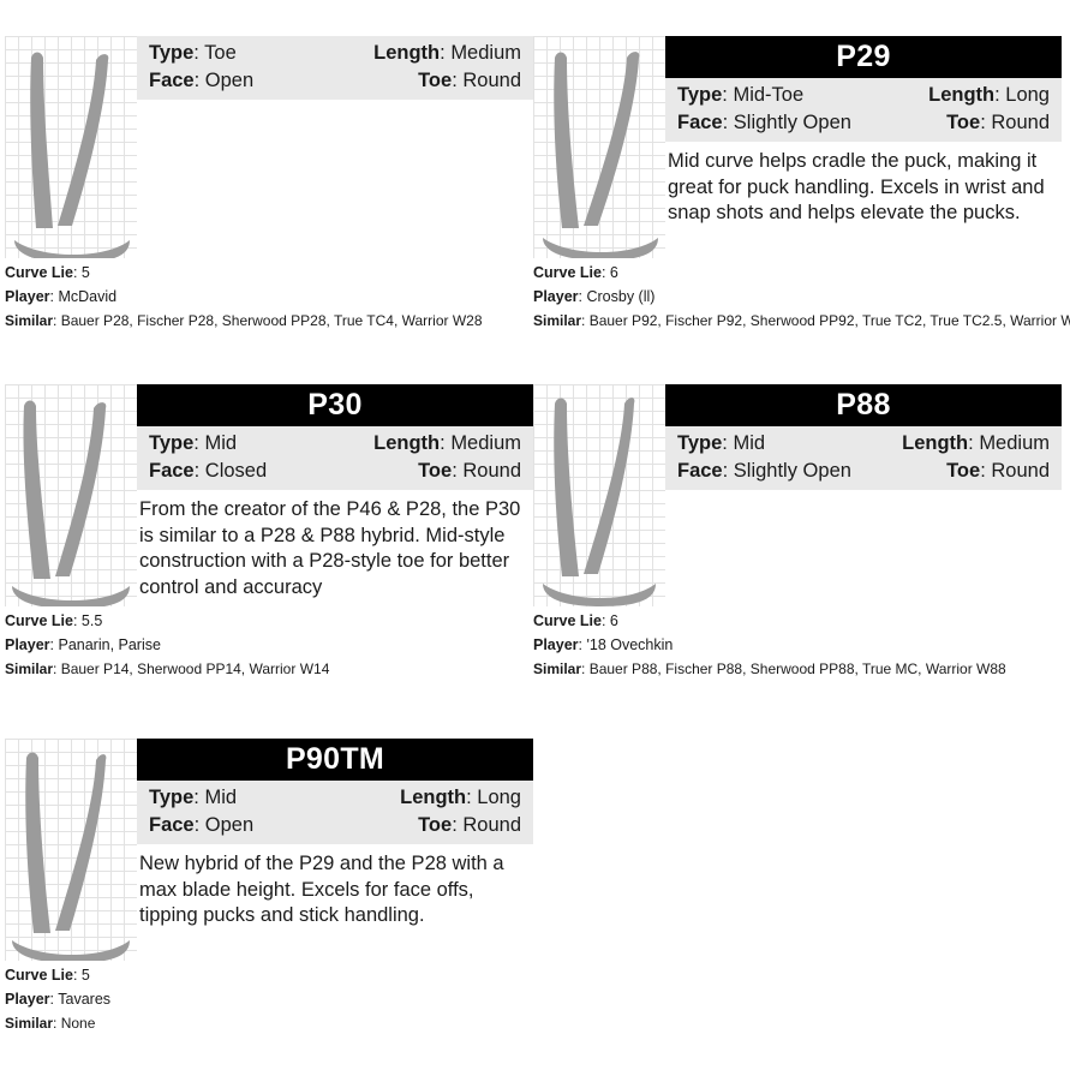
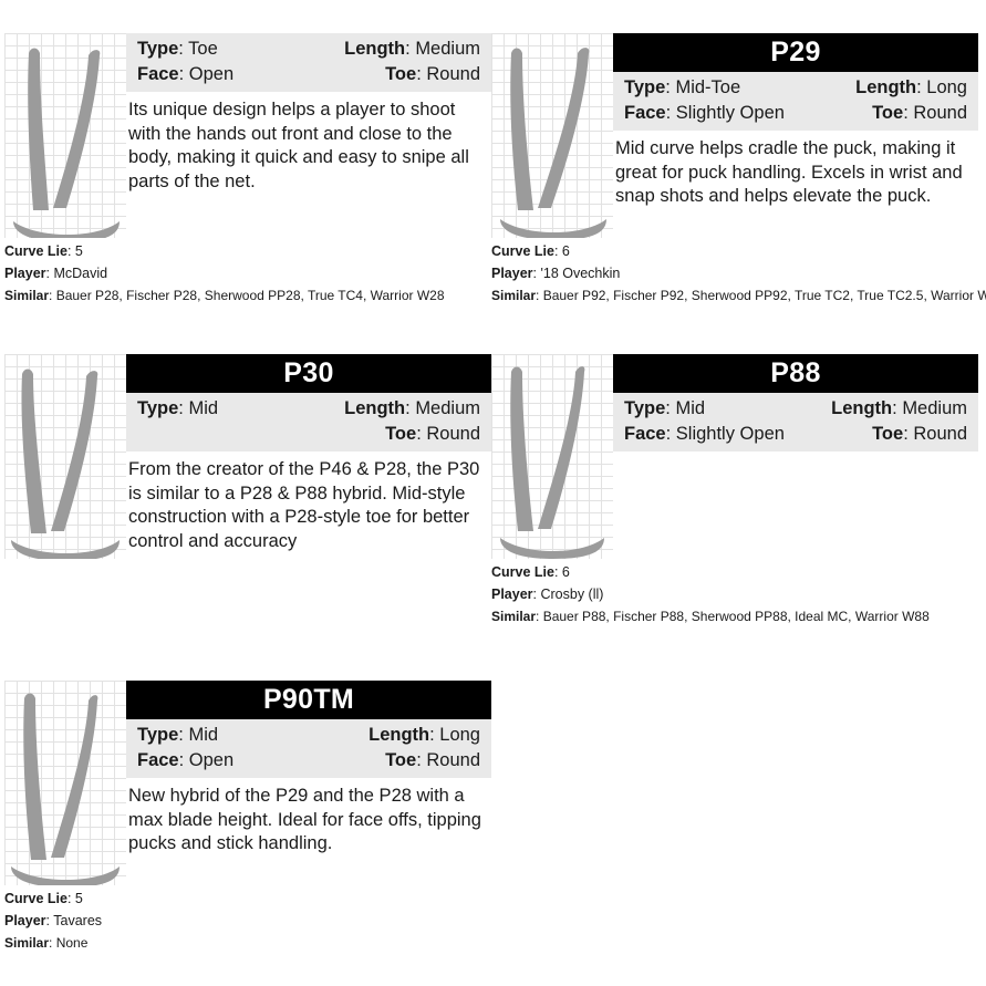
  Type: Toe
  Length: Medium
  Face: Open
  Toe: Round
+ Its unique design helps a player to shoot with the hands out front and close to the body, making it quick and easy to snipe all parts of the net.
  Curve Lie: 5
  Player: McDavid
  Similar: Bauer P28, Fischer P28, Sherwood PP28, True TC4, Warrior W28
  P29
  Type: Mid-Toe
  Length: Long
  Face: Slightly Open
  Toe: Round
- Mid curve helps cradle the puck, making it great for puck handling. Excels in wrist and snap shots and helps elevate the pucks.
+ Mid curve helps cradle the puck, making it great for puck handling. Excels in wrist and snap shots and helps elevate the puck.
  Curve Lie: 6
- Player: Crosby (ll)
+ Player: '18 Ovechkin
  Similar: Bauer P92, Fischer P92, Sherwood PP92, True TC2, True TC2.5, Warrior W
  P30
  Type: Mid
  Length: Medium
- Face: Closed
  Toe: Round
  From the creator of the P46 & P28, the P30 is similar to a P28 & P88 hybrid. Mid-style construction with a P28-style toe for better control and accuracy
- Curve Lie: 5.5
- Player: Panarin, Parise
- Similar: Bauer P14, Sherwood PP14, Warrior W14
  P88
  Type: Mid
  Length: Medium
  Face: Slightly Open
  Toe: Round
  Curve Lie: 6
- Player: '18 Ovechkin
+ Player: Crosby (ll)
- Similar: Bauer P88, Fischer P88, Sherwood PP88, True MC, Warrior W88
+ Similar: Bauer P88, Fischer P88, Sherwood PP88, Ideal MC, Warrior W88
  P90TM
  Type: Mid
  Length: Long
  Face: Open
  Toe: Round
- New hybrid of the P29 and the P28 with a max blade height. Excels for face offs, tipping pucks and stick handling.
+ New hybrid of the P29 and the P28 with a max blade height. Ideal for face offs, tipping pucks and stick handling.
  Curve Lie: 5
  Player: Tavares
  Similar: None
